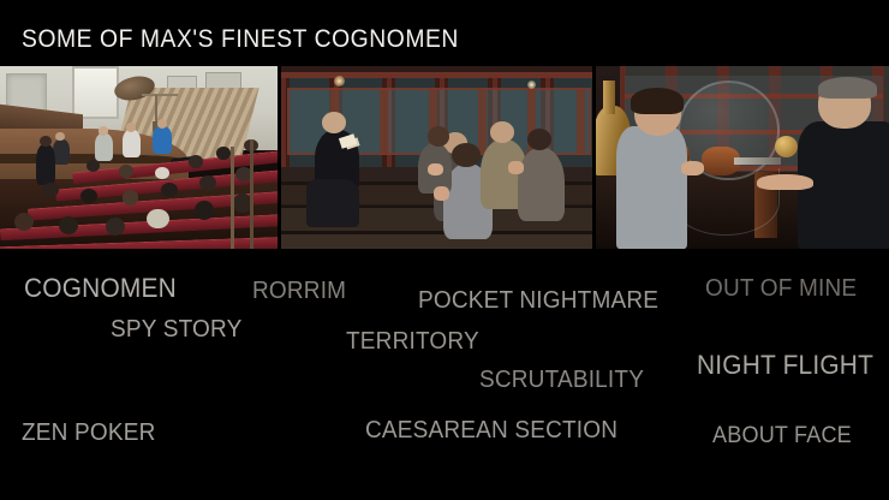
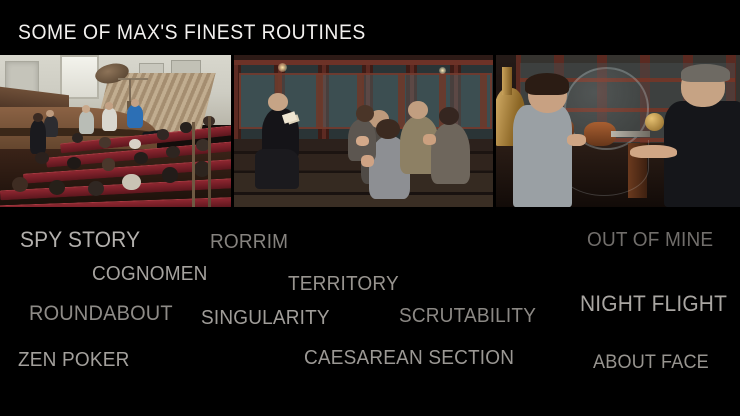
- SOME OF MAX'S FINEST COGNOMEN
+ SOME OF MAX'S FINEST ROUTINES
- COGNOMEN
+ SPY STORY
  RORRIM
- POCKET NIGHTMARE
  OUT OF MINE
- SPY STORY
+ COGNOMEN
  TERRITORY
+ ROUNDABOUT
+ SINGULARITY
  SCRUTABILITY
  NIGHT FLIGHT
  ZEN POKER
  CAESAREAN SECTION
  ABOUT FACE
